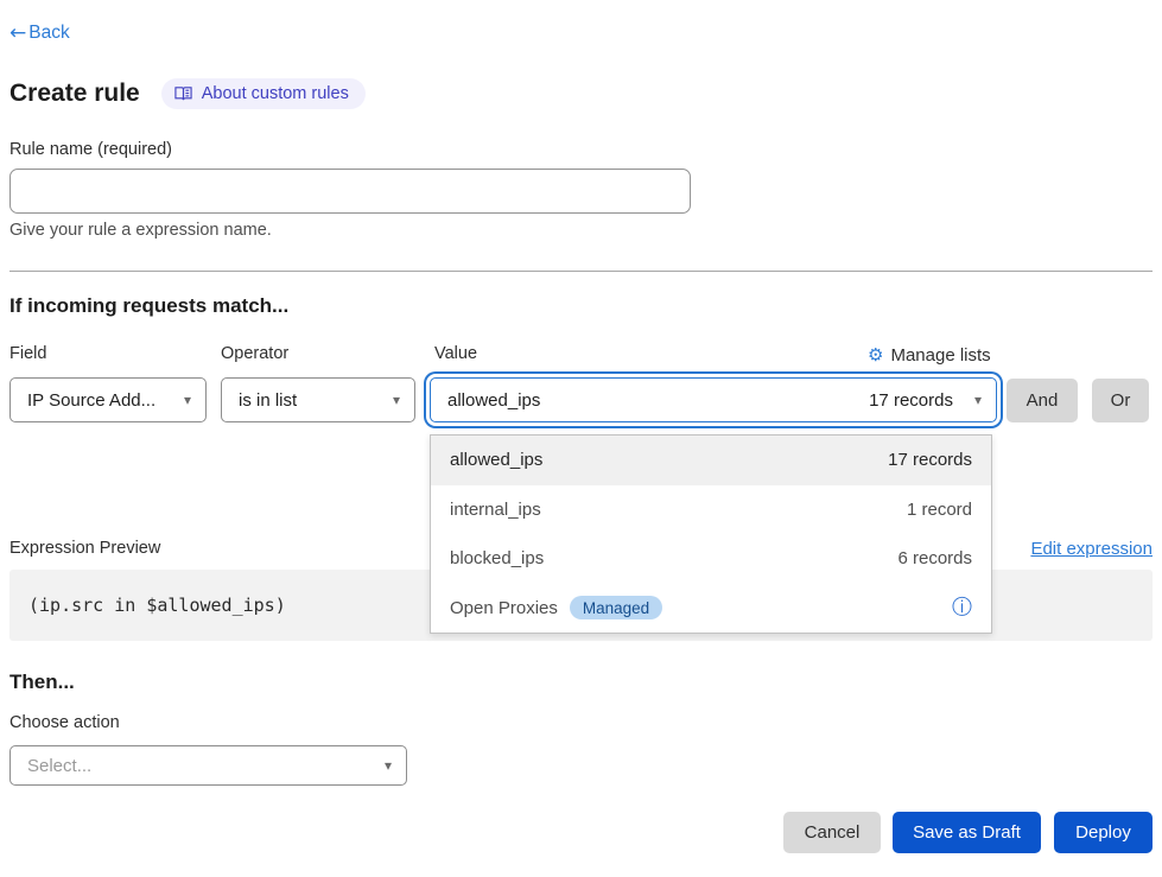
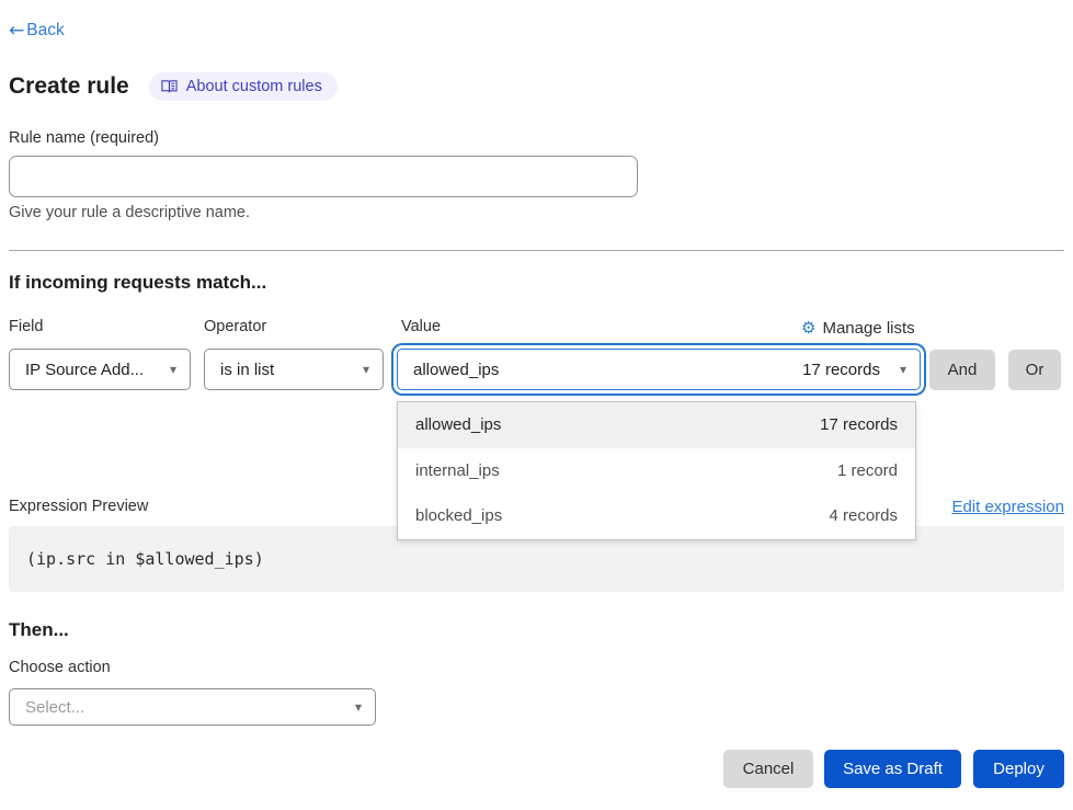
  ←
  Back
  Create rule
  About custom rules
  Rule name (required)
- Give your rule a expression name.
+ Give your rule a descriptive name.
  If incoming requests match...
  Field
  Operator
  Value
  ⚙
  Manage lists
  IP Source Add...
  ▾
  is in list
  ▾
  allowed_ips
  17 records
  ▾
  And
  Or
  allowed_ips
  17 records
  internal_ips
  1 record
  blocked_ips
- 6 records
+ 4 records
- Open Proxies
- Managed
- ⓘ
  Expression Preview
  Edit expression
  (ip.src in $allowed_ips)
  Then...
  Choose action
  Select...
  ▾
  Cancel
  Save as Draft
  Deploy
